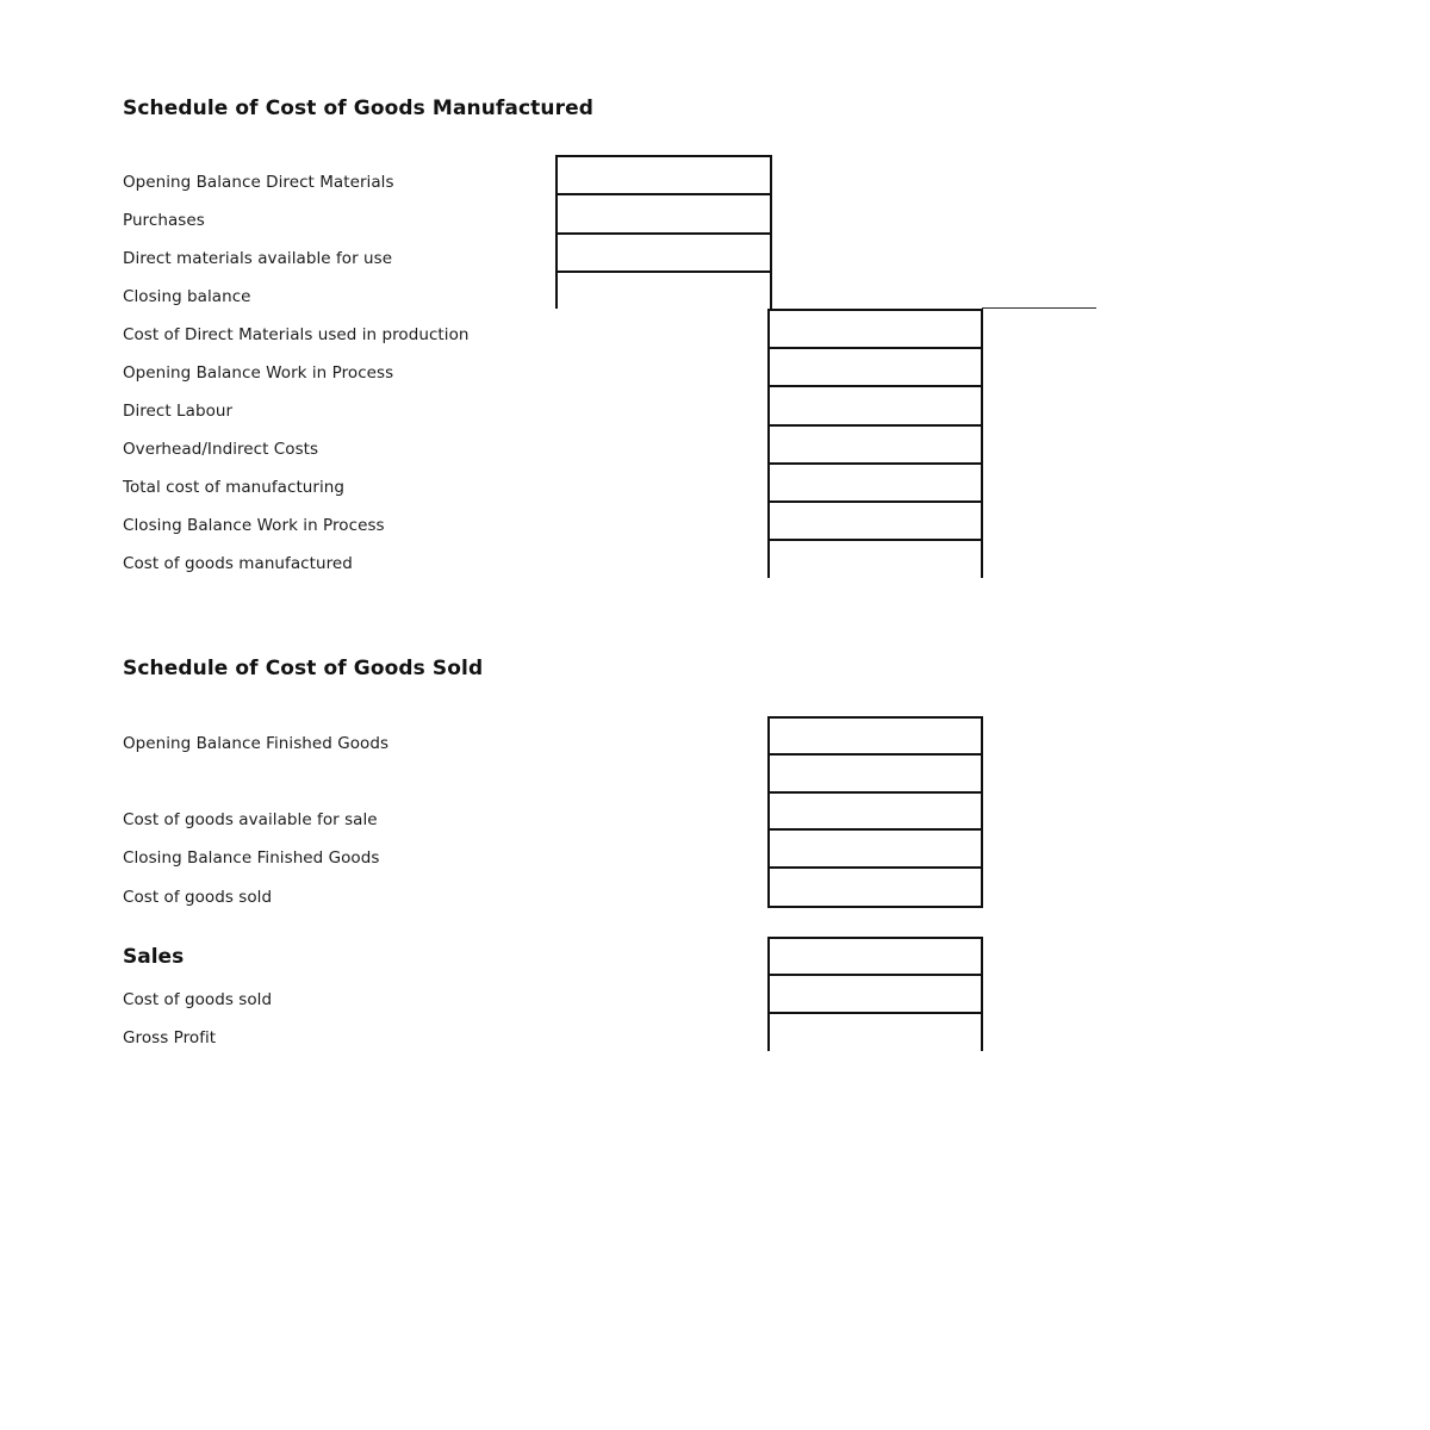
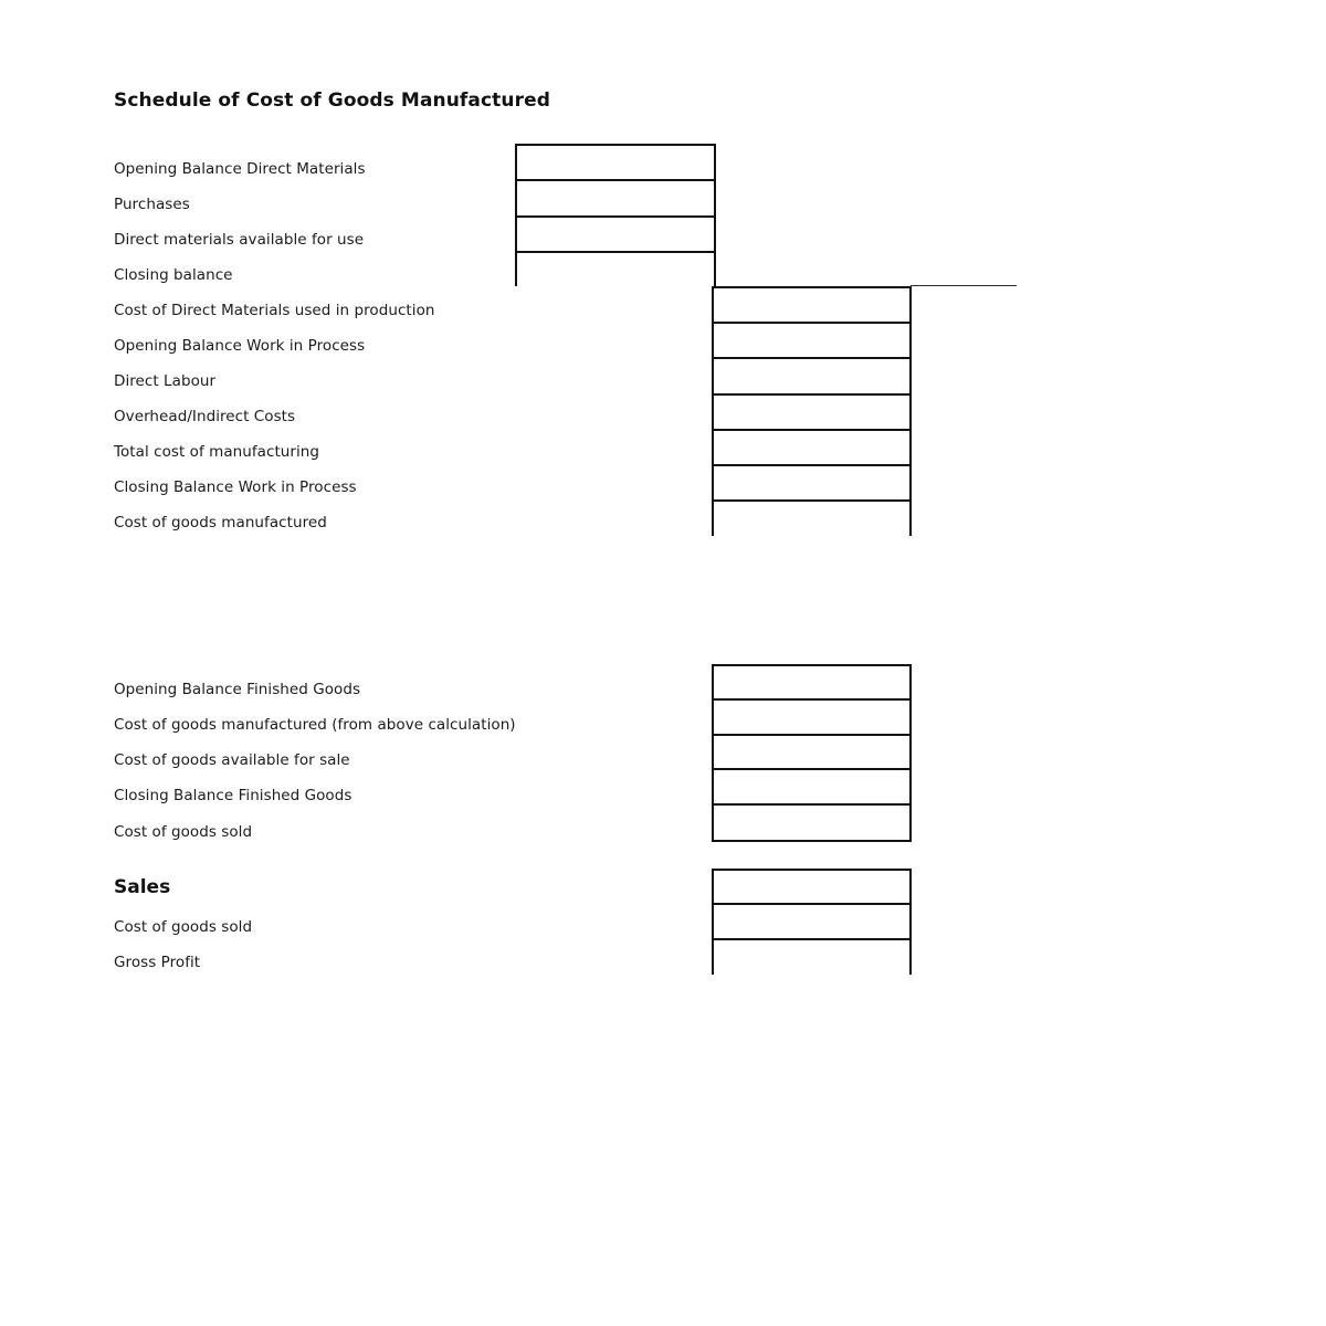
  Schedule of Cost of Goods Manufactured
  Opening Balance Direct Materials
  Purchases
  Direct materials available for use
  Closing balance
  Cost of Direct Materials used in production
  Opening Balance Work in Process
  Direct Labour
  Overhead/Indirect Costs
  Total cost of manufacturing
  Closing Balance Work in Process
  Cost of goods manufactured
- Schedule of Cost of Goods Sold
  Opening Balance Finished Goods
+ Cost of goods manufactured (from above calculation)
  Cost of goods available for sale
  Closing Balance Finished Goods
  Cost of goods sold
  Sales
  Cost of goods sold
  Gross Profit
